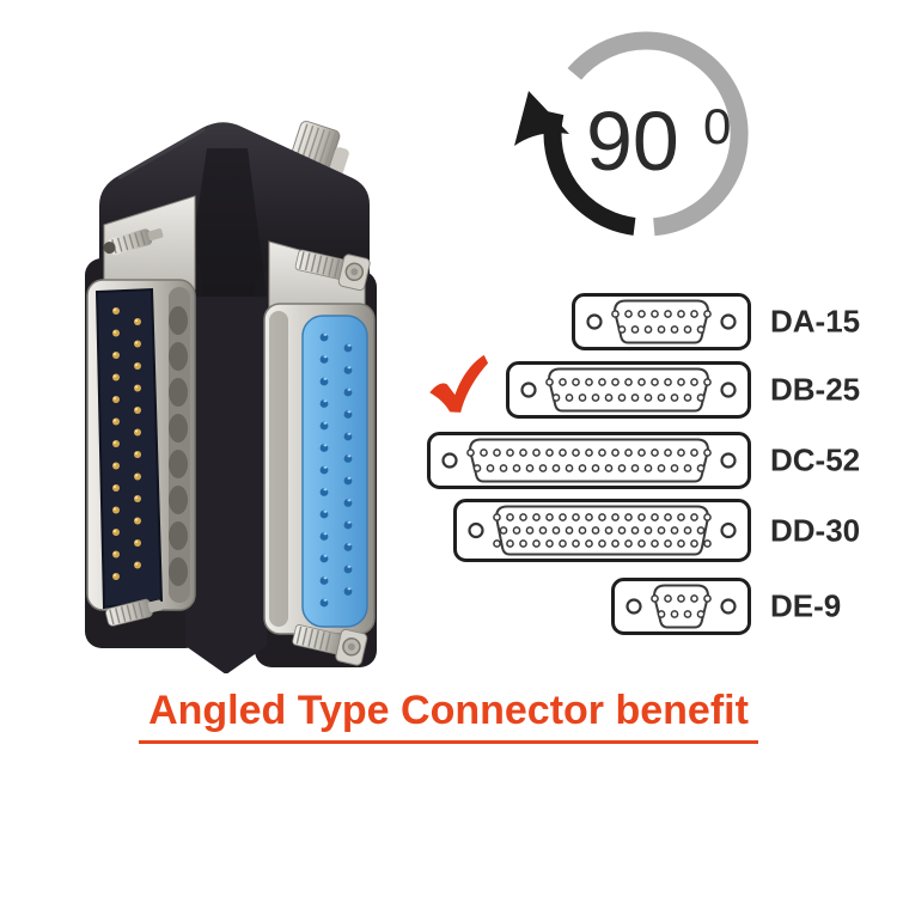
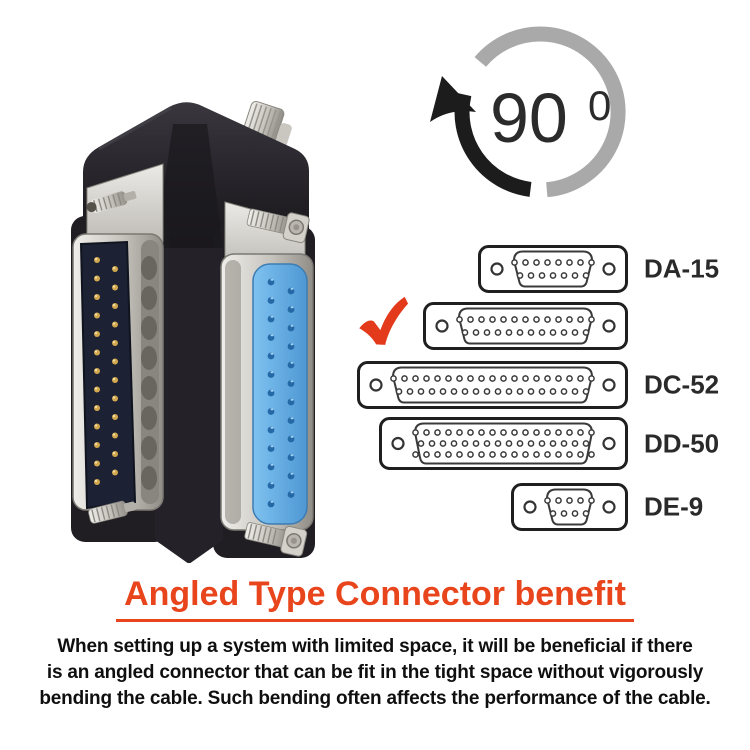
  90
  0
  DA-15
- DB-25
  DC-52
- DD-30
+ DD-50
  DE-9
  Angled Type Connector benefit
+ When setting up a system with limited space, it will be beneficial if there
+ is an angled connector that can be fit in the tight space without vigorously
+ bending the cable. Such bending often affects the performance of the cable.
